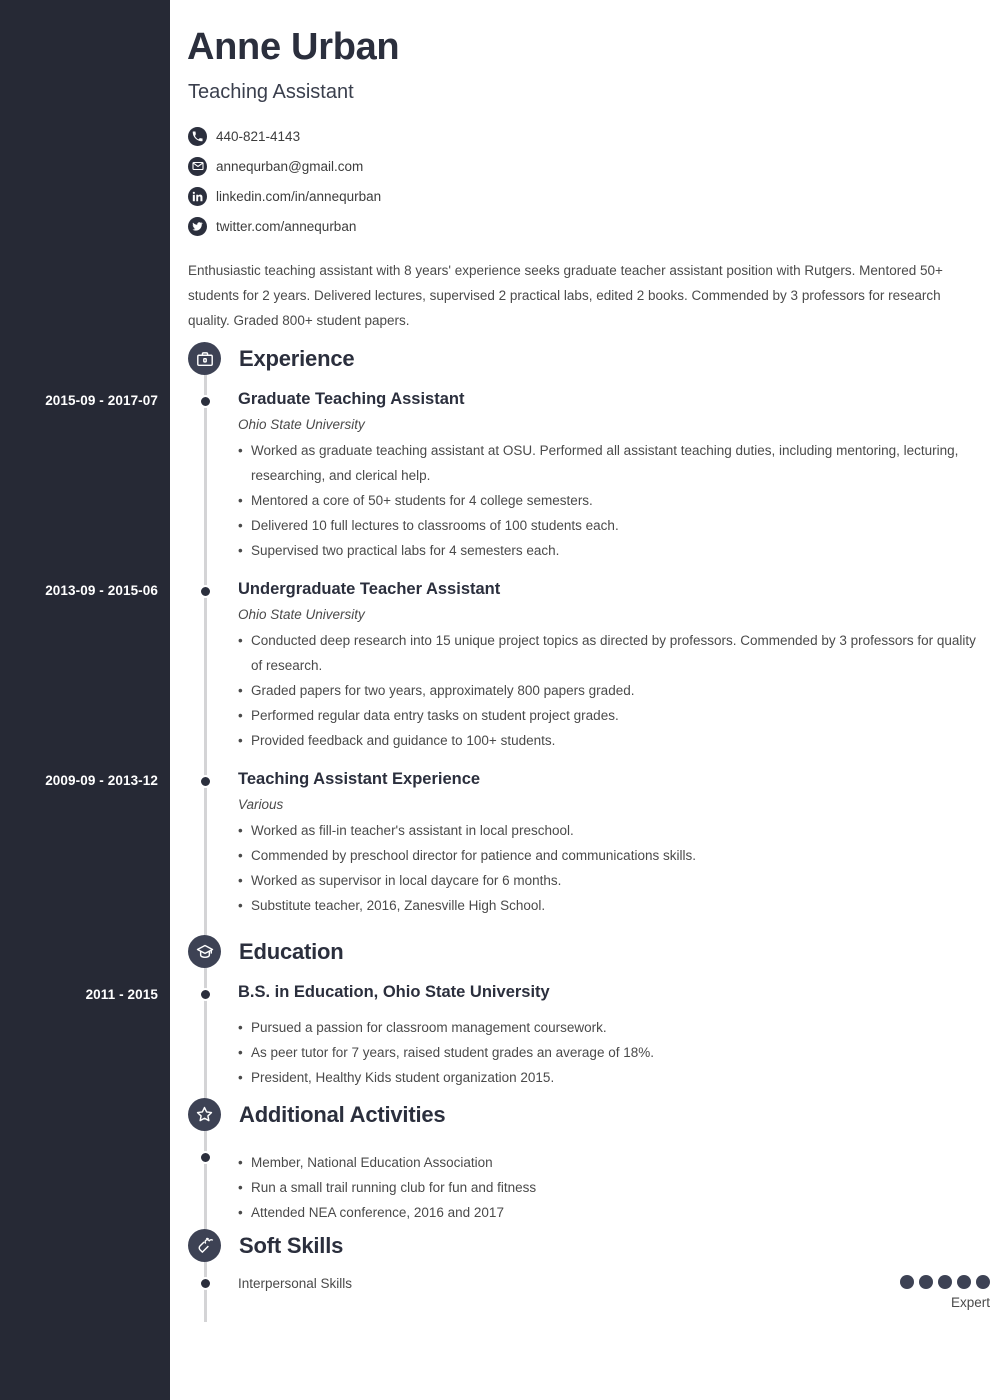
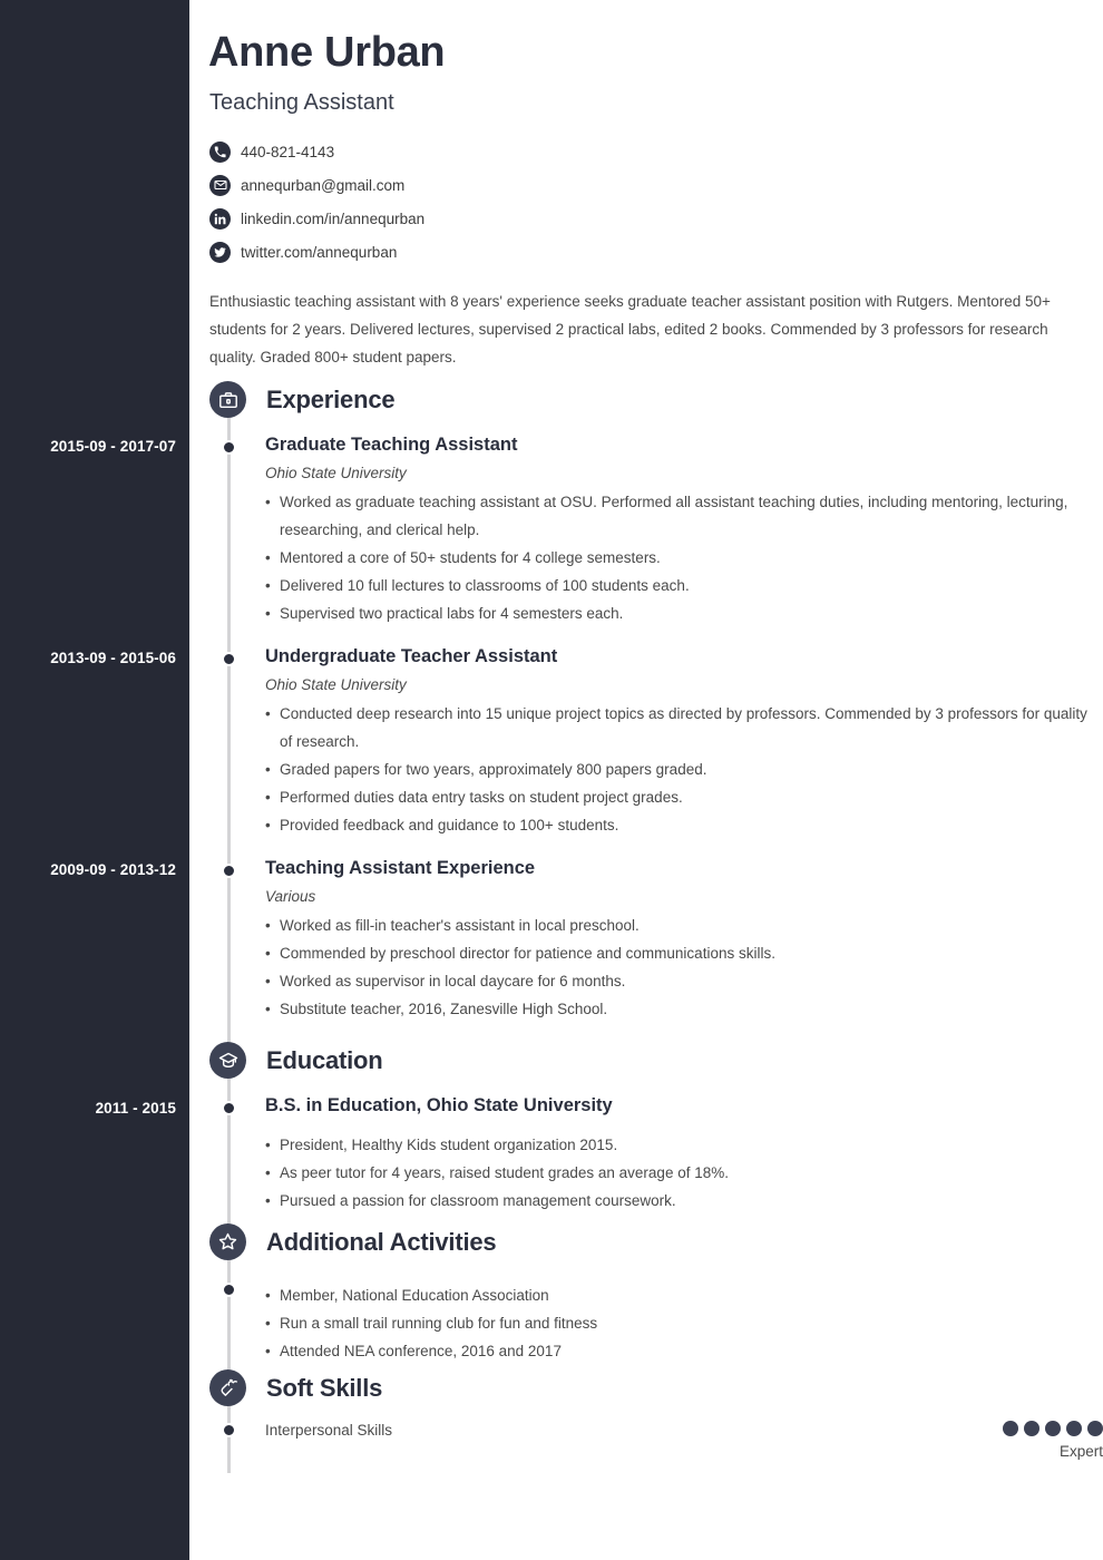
  2015-09 - 2017-07
  2013-09 - 2015-06
  2009-09 - 2013-12
  2011 - 2015
  Anne Urban
  Teaching Assistant
  440-821-4143
  annequrban@gmail.com
  linkedin.com/in/annequrban
  twitter.com/annequrban
  Enthusiastic teaching assistant with 8 years' experience seeks graduate teacher assistant position with Rutgers. Mentored 50+ students for 2 years. Delivered lectures, supervised 2 practical labs, edited 2 books. Commended by 3 professors for research quality. Graded 800+ student papers.
  Experience
  Graduate Teaching Assistant
  Ohio State University
  Worked as graduate teaching assistant at OSU. Performed all assistant teaching duties, including mentoring, lecturing, researching, and clerical help.
  Mentored a core of 50+ students for 4 college semesters.
  Delivered 10 full lectures to classrooms of 100 students each.
  Supervised two practical labs for 4 semesters each.
  Undergraduate Teacher Assistant
  Ohio State University
  Conducted deep research into 15 unique project topics as directed by professors. Commended by 3 professors for quality of research.
  Graded papers for two years, approximately 800 papers graded.
- Performed regular data entry tasks on student project grades.
+ Performed duties data entry tasks on student project grades.
  Provided feedback and guidance to 100+ students.
  Teaching Assistant Experience
  Various
  Worked as fill-in teacher's assistant in local preschool.
  Commended by preschool director for patience and communications skills.
  Worked as supervisor in local daycare for 6 months.
  Substitute teacher, 2016, Zanesville High School.
  Education
  B.S. in Education, Ohio State University
- Pursued a passion for classroom management coursework.
+ President, Healthy Kids student organization 2015.
- As peer tutor for 7 years, raised student grades an average of 18%.
+ As peer tutor for 4 years, raised student grades an average of 18%.
- President, Healthy Kids student organization 2015.
+ Pursued a passion for classroom management coursework.
  Additional Activities
  Member, National Education Association
  Run a small trail running club for fun and fitness
  Attended NEA conference, 2016 and 2017
  Soft Skills
  Interpersonal Skills
  Expert
